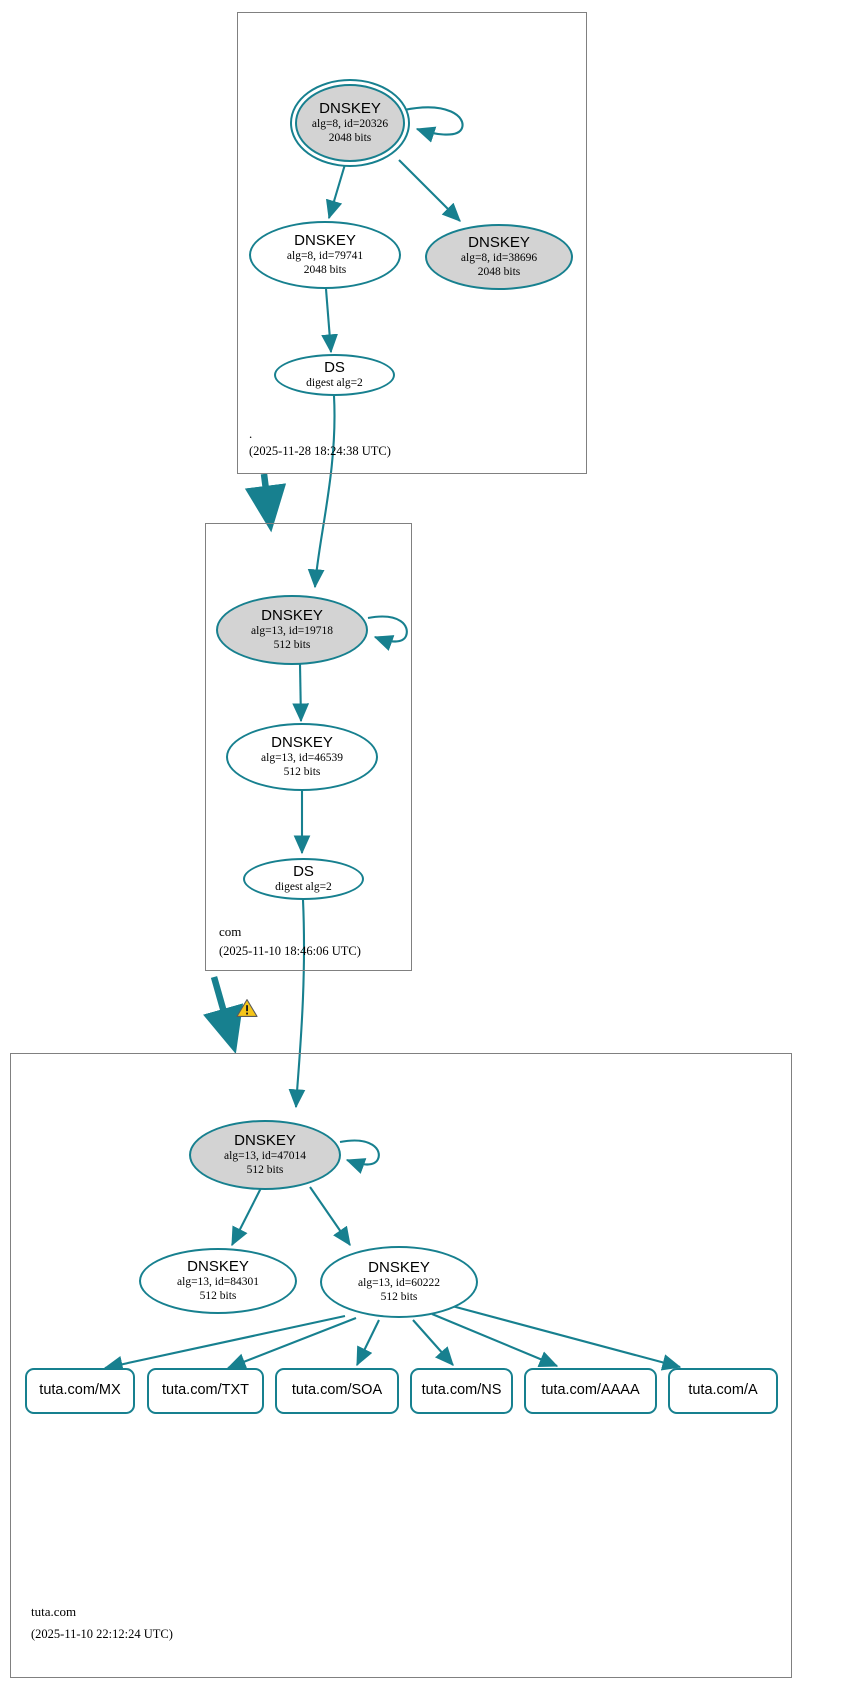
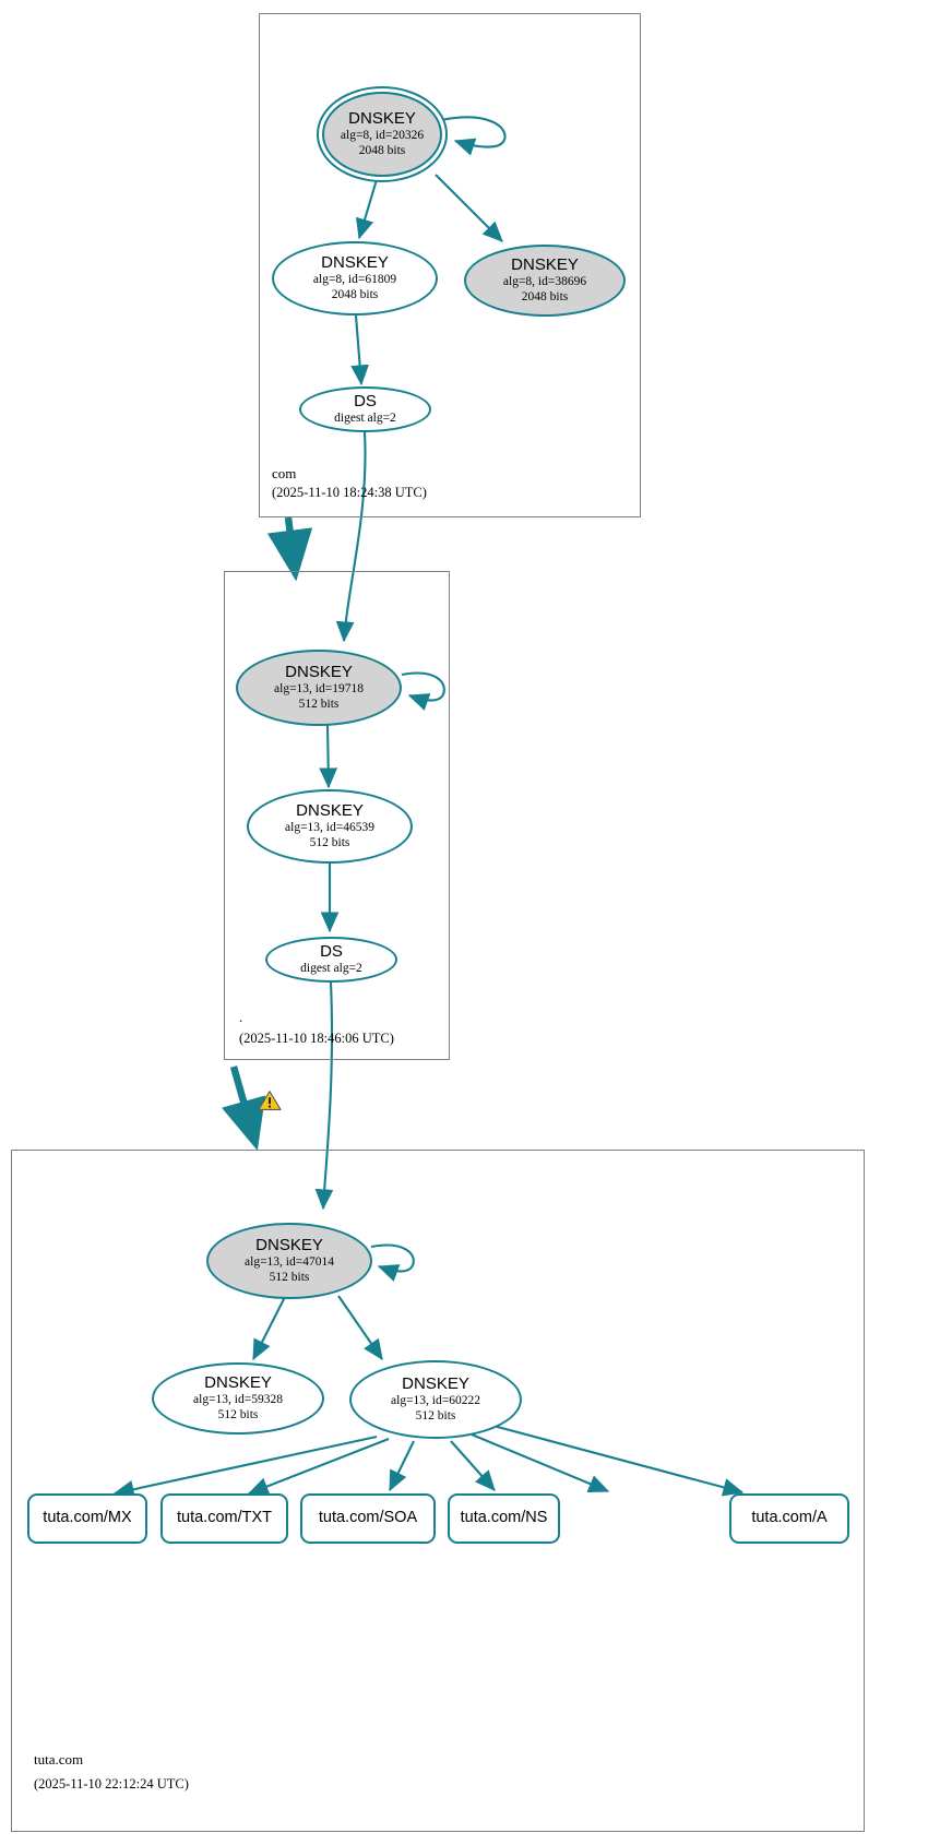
- .
+ com
- (2025-11-28 18:24:38 UTC)
+ (2025-11-10 18:24:38 UTC)
  DNSKEY
  alg=8, id=20326
  2048 bits
  DNSKEY
- alg=8, id=79741
+ alg=8, id=61809
  2048 bits
  DNSKEY
  alg=8, id=38696
  2048 bits
  DS
  digest alg=2
- com
+ .
  (2025-11-10 18:46:06 UTC)
  DNSKEY
  alg=13, id=19718
  512 bits
  DNSKEY
  alg=13, id=46539
  512 bits
  DS
  digest alg=2
  tuta.com
  (2025-11-10 22:12:24 UTC)
  DNSKEY
  alg=13, id=47014
  512 bits
  DNSKEY
- alg=13, id=84301
+ alg=13, id=59328
  512 bits
  DNSKEY
  alg=13, id=60222
  512 bits
  tuta.com/MX
  tuta.com/TXT
  tuta.com/SOA
  tuta.com/NS
- tuta.com/AAAA
  tuta.com/A
